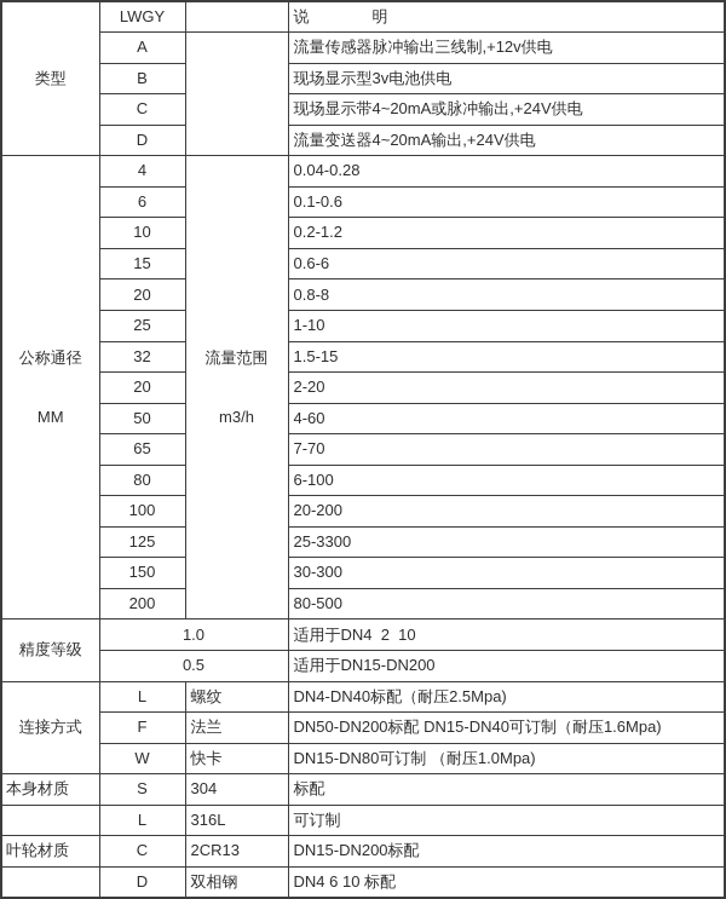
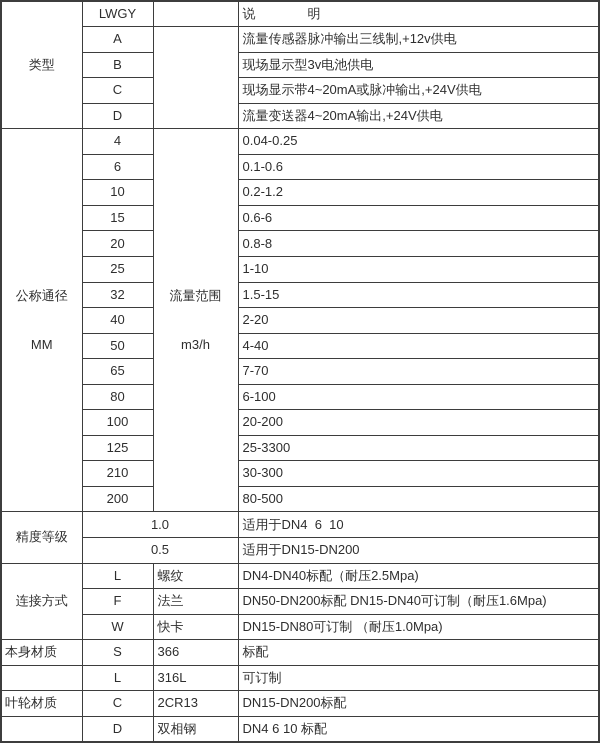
  类型	LWGY		说 明
  A		流量传感器脉冲输出三线制,+12v供电
  B	现场显示型3v电池供电
  C	现场显示带4~20mA或脉冲输出,+24V供电
  D	流量变送器4~20mA输出,+24V供电
- 公称通径 MM	4	流量范围 m3/h	0.04-0.28
+ 公称通径 MM	4	流量范围 m3/h	0.04-0.25
  6	0.1-0.6
  10	0.2-1.2
  15	0.6-6
  20	0.8-8
  25	1-10
  32	1.5-15
- 20	2-20
+ 40	2-20
- 50	4-60
+ 50	4-40
  65	7-70
  80	6-100
  100	20-200
  125	25-3300
- 150	30-300
+ 210	30-300
  200	80-500
- 精度等级	1.0	适用于DN4 2 10
+ 精度等级	1.0	适用于DN4 6 10
  0.5	适用于DN15-DN200
  连接方式	L	螺纹	DN4-DN40标配（耐压2.5Mpa)
  F	法兰	DN50-DN200标配 DN15-DN40可订制（耐压1.6Mpa)
  W	快卡	DN15-DN80可订制 （耐压1.0Mpa)
- 本身材质	S	304	标配
+ 本身材质	S	366	标配
  	L	316L	可订制
  叶轮材质	C	2CR13	DN15-DN200标配
  	D	双相钢	DN4 6 10 标配
